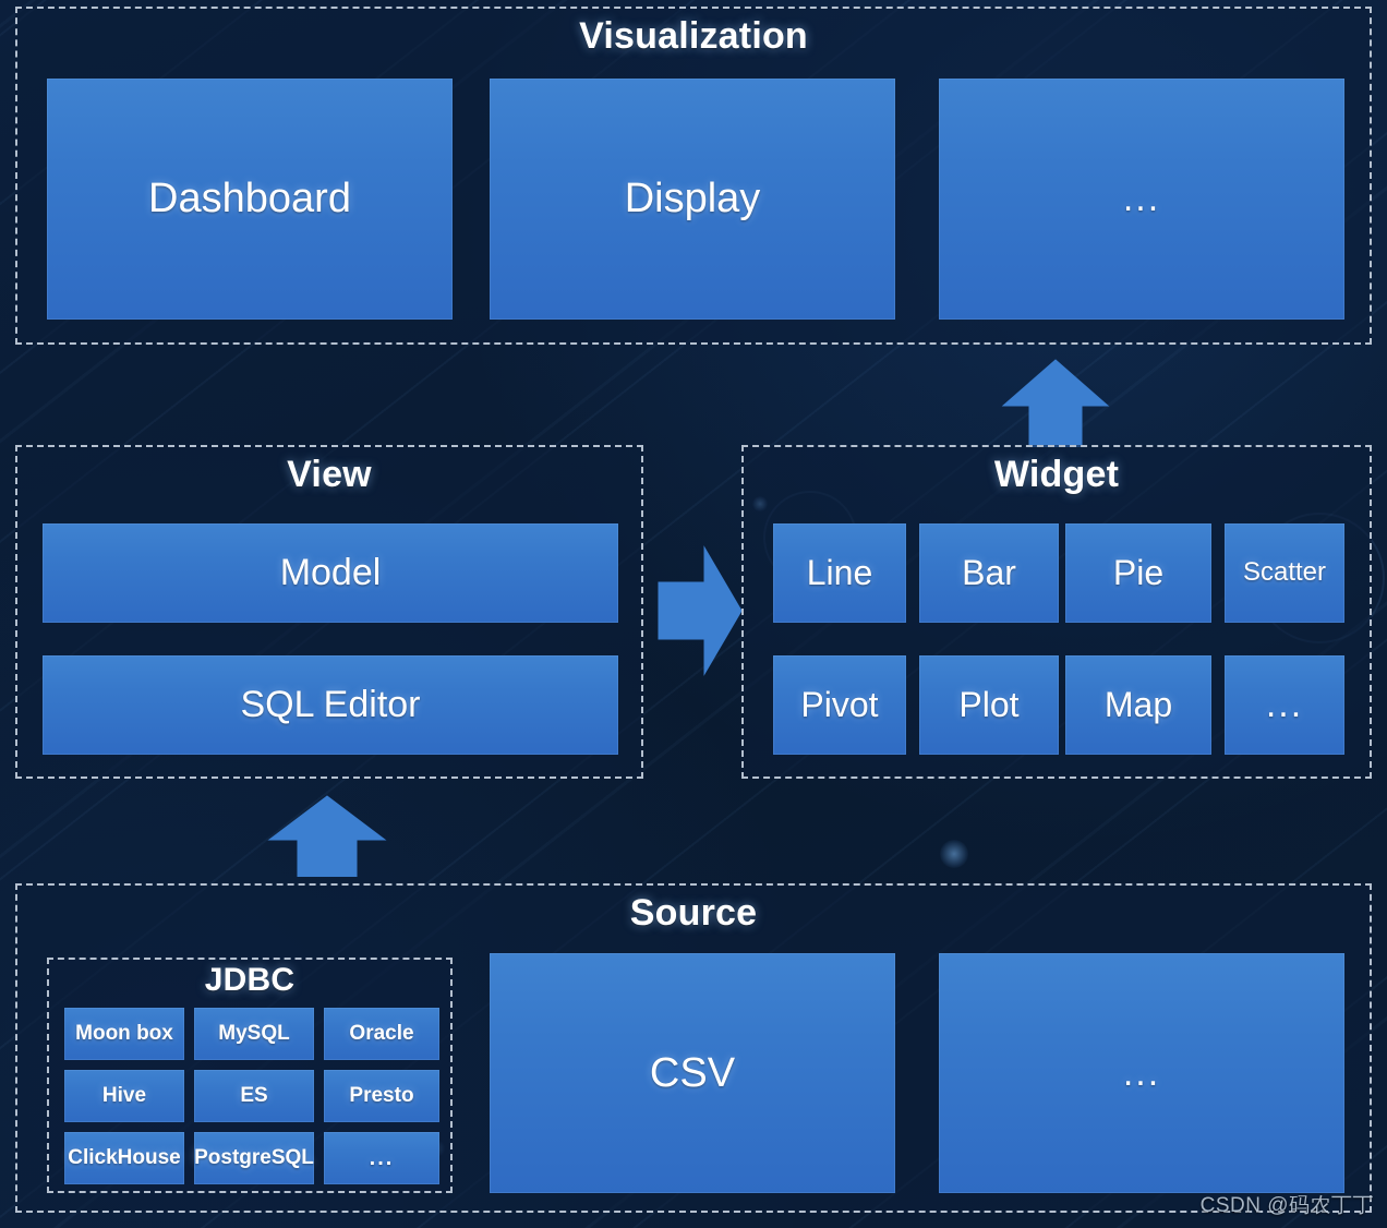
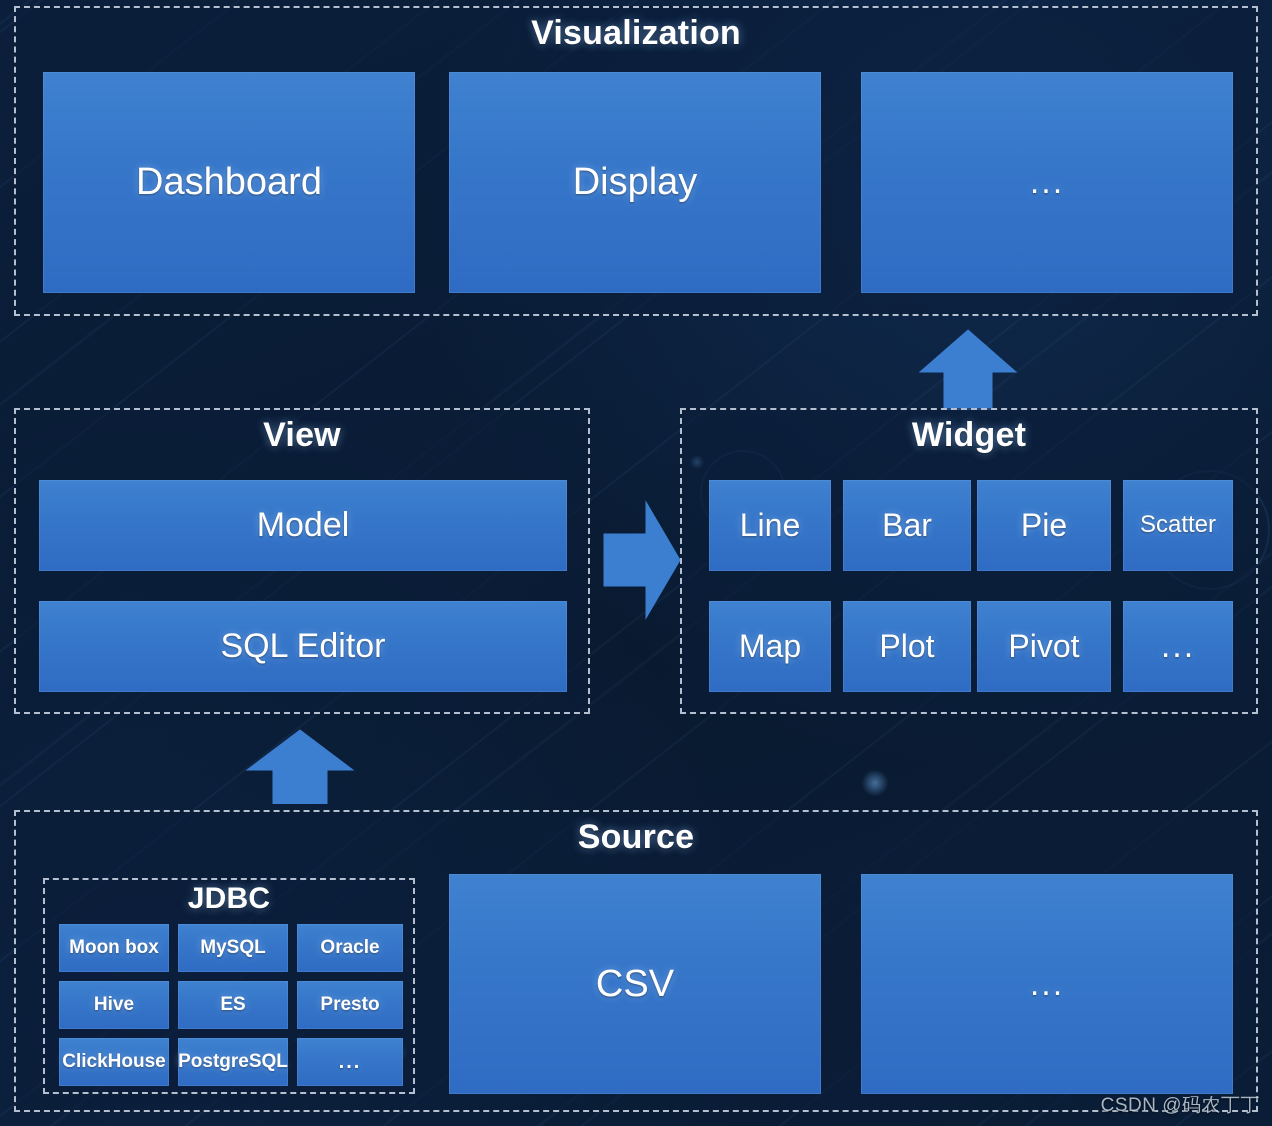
  Visualization
  Dashboard
  Display
  ...
  View
  Model
  SQL Editor
  Widget
  Line
  Bar
  Pie
  Scatter
- Pivot
+ Map
  Plot
- Map
+ Pivot
  ...
  Source
  JDBC
  Moon box
  MySQL
  Oracle
  Hive
  ES
  Presto
  ClickHouse
  PostgreSQL
  ...
  CSV
  ...
  CSDN @码农丁丁
